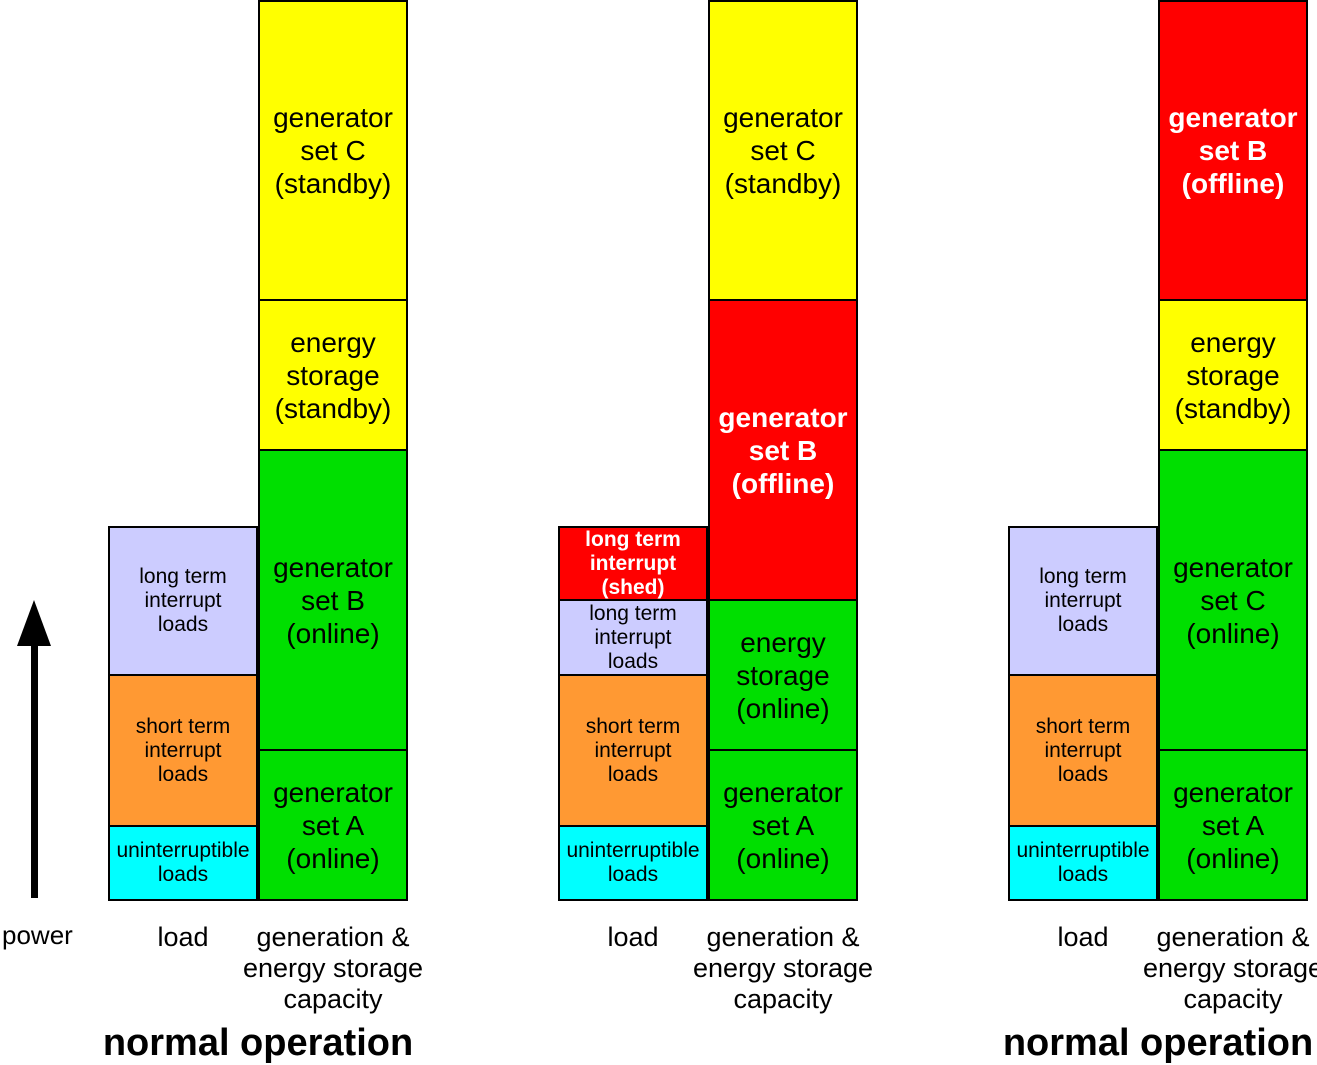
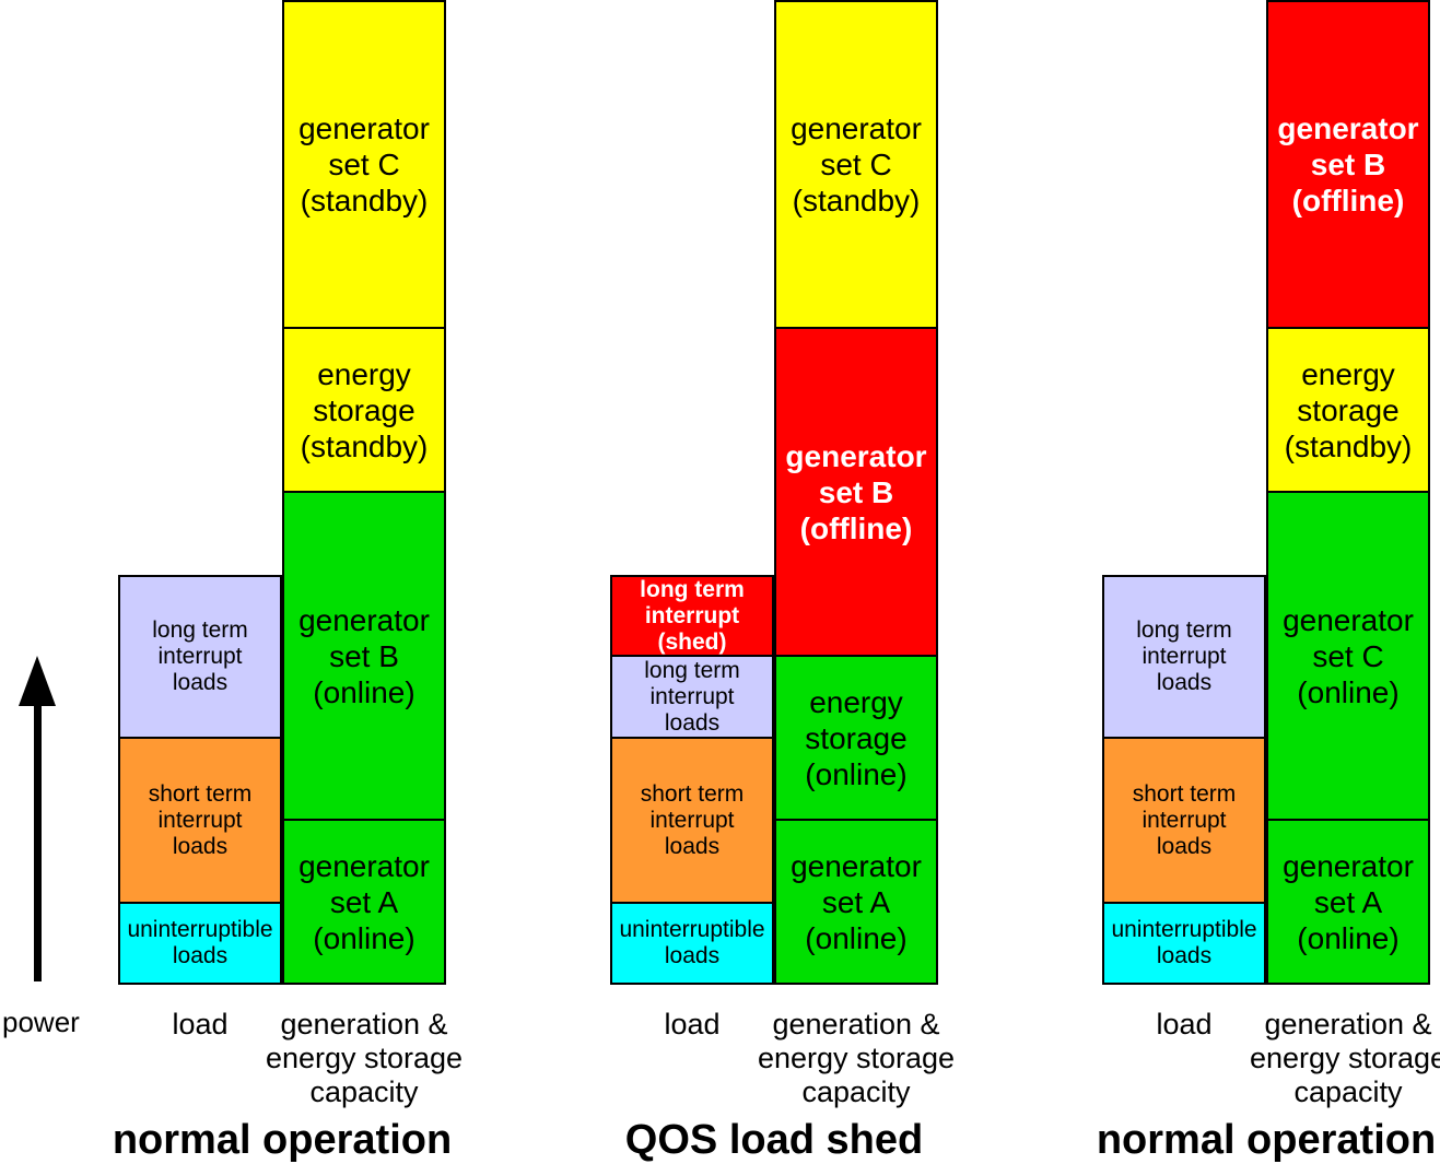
  power
  long term
  interrupt
  loads
  short term
  interrupt
  loads
  uninterruptible
  loads
  generator
  set C
  (standby)
  energy
  storage
  (standby)
  generator
  set B
  (online)
  generator
  set A
  (online)
  load
  generation &
  energy storage
  capacity
  normal operation
  long term
  interrupt
  (shed)
  long term
  interrupt
  loads
  short term
  interrupt
  loads
  uninterruptible
  loads
  generator
  set C
  (standby)
  generator
  set B
  (offline)
  energy
  storage
  (online)
  generator
  set A
  (online)
  load
  generation &
  energy storage
  capacity
+ QOS load shed
  long term
  interrupt
  loads
  short term
  interrupt
  loads
  uninterruptible
  loads
  generator
  set B
  (offline)
  energy
  storage
  (standby)
  generator
  set C
  (online)
  generator
  set A
  (online)
  load
  generation &
  energy storage
  capacity
  normal operation
